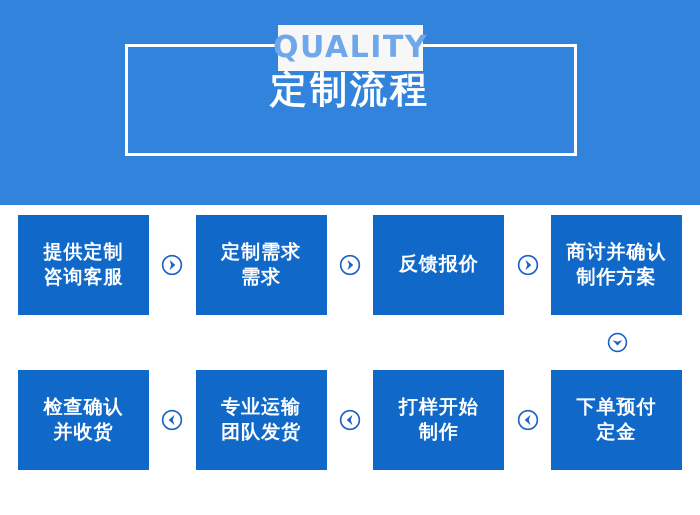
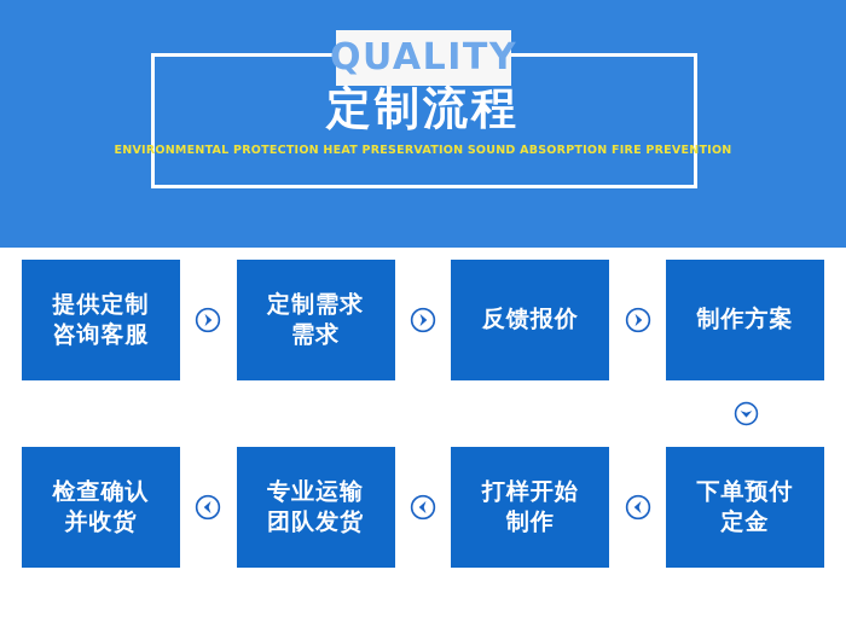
  QUALITY
  定制流程
+ ENVIRONMENTAL PROTECTION HEAT PRESERVATION SOUND ABSORPTION FIRE PREVENTION
  提供定制
  咨询客服
  定制需求
  需求
  反馈报价
- 商讨并确认
  制作方案
  检查确认
  并收货
  专业运输
  团队发货
  打样开始
  制作
  下单预付
  定金
